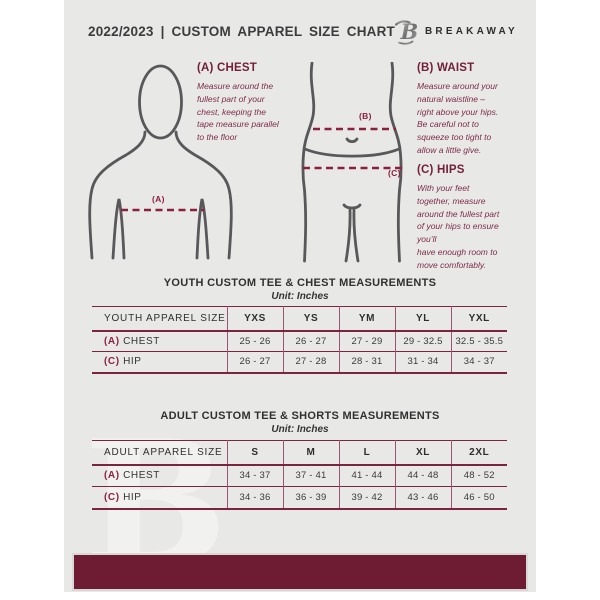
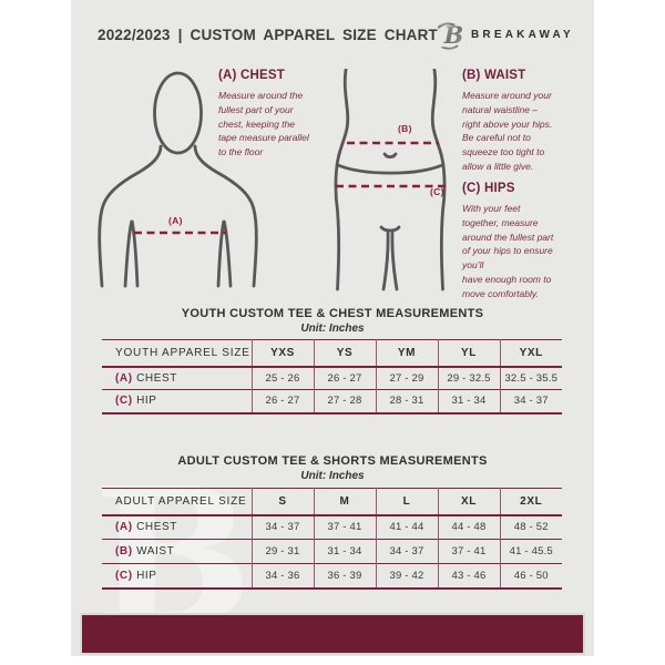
  B
  2022/2023 | CUSTOM APPAREL SIZE CHART
  B
  BREAKAWAY
  (A)
  (B)
  (C)
  (A) CHEST
  Measure around the
  fullest part of your
  chest, keeping the
  tape measure parallel
  to the floor
  (B) WAIST
  Measure around your
  natural waistline –
  right above your hips.
  Be careful not to
  squeeze too tight to
  allow a little give.
  (C) HIPS
  With your feet
  together, measure
  around the fullest part
  of your hips to ensure
  you’ll
  have enough room to
  move comfortably.
  YOUTH CUSTOM TEE & CHEST MEASUREMENTS
  Unit: Inches
  YOUTH APPAREL SIZE	YXS	YS	YM	YL	YXL
  (A) CHEST	25 - 26	26 - 27	27 - 29	29 - 32.5	32.5 - 35.5
  (C) HIP	26 - 27	27 - 28	28 - 31	31 - 34	34 - 37
  ADULT CUSTOM TEE & SHORTS MEASUREMENTS
  Unit: Inches
  ADULT APPAREL SIZE	S	M	L	XL	2XL
  (A) CHEST	34 - 37	37 - 41	41 - 44	44 - 48	48 - 52
+ (B) WAIST	29 - 31	31 - 34	34 - 37	37 - 41	41 - 45.5
  (C) HIP	34 - 36	36 - 39	39 - 42	43 - 46	46 - 50
